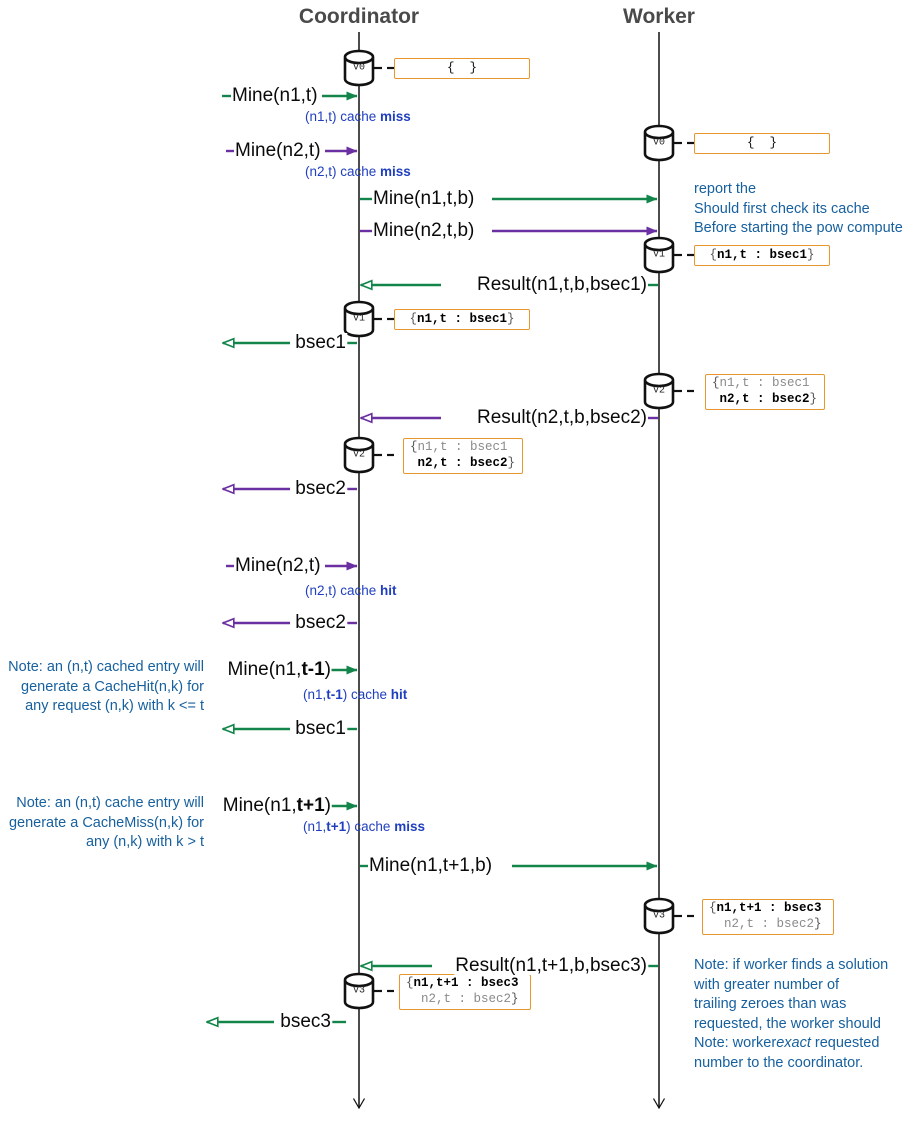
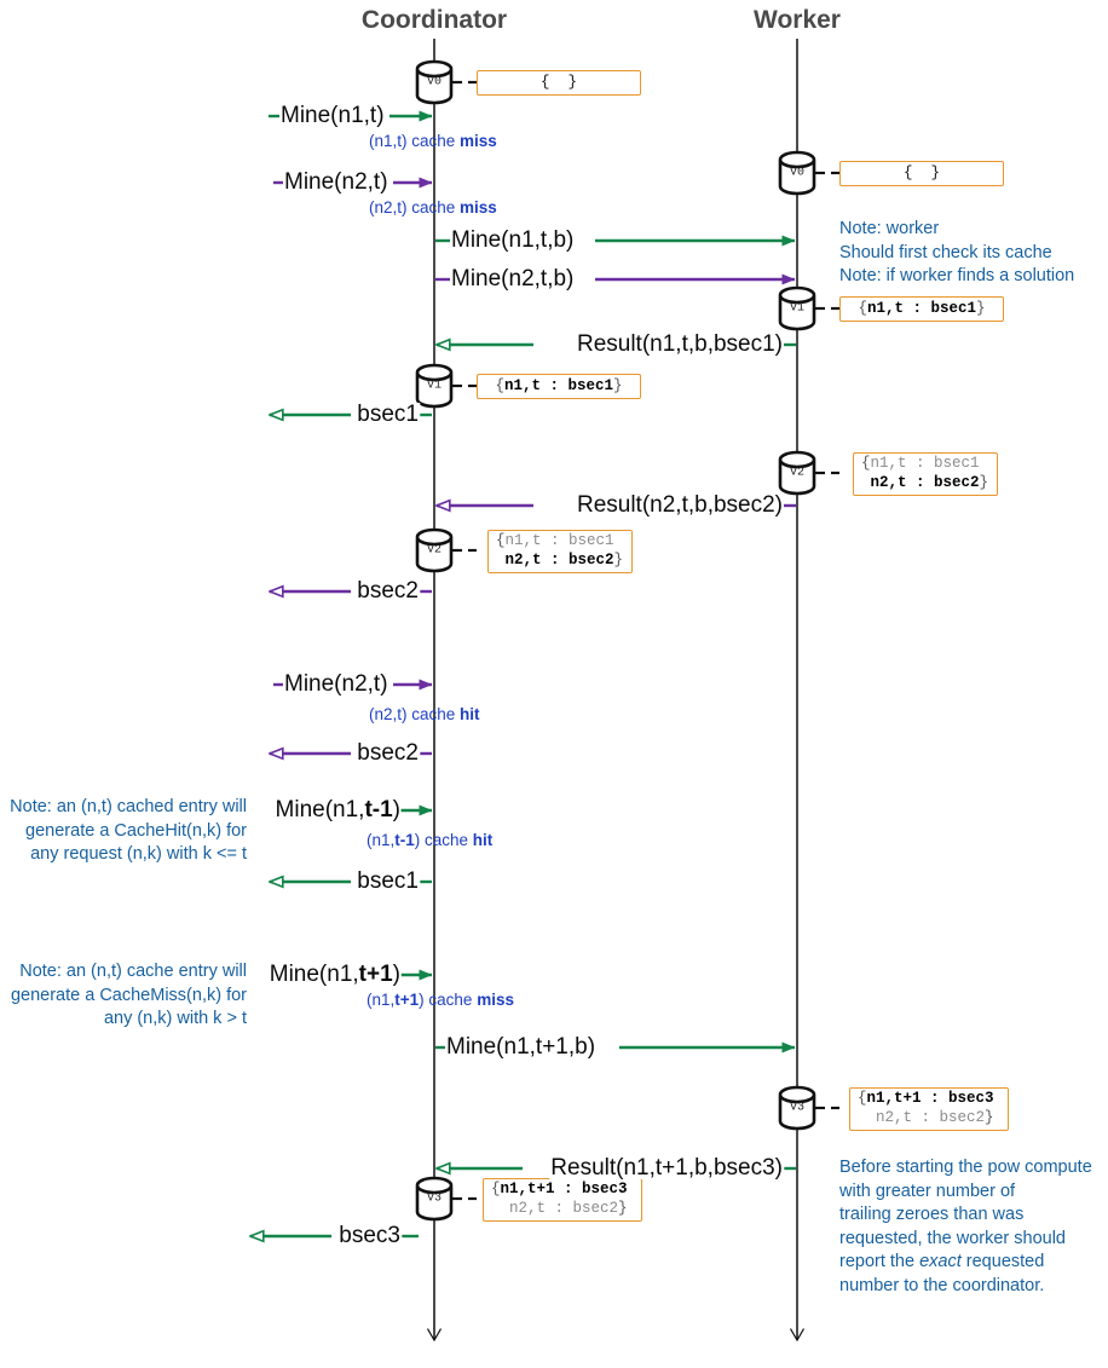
  Coordinator
  Worker
  V0
  V0
  V1
  V1
  V2
  V2
  V3
  V3
  { }
  { }
  {n1,t : bsec1}
  {n1,t : bsec1}
  {n1,t : bsec1
  n2,t : bsec2}
  {n1,t : bsec1
  n2,t : bsec2}
  {n1,t+1 : bsec3
  n2,t : bsec2}
  {n1,t+1 : bsec3
  n2,t : bsec2}
  Mine(n1,t)
  Mine(n2,t)
  Mine(n1,t,b)
  Mine(n2,t,b)
  Result(n1,t,b,bsec1)
  bsec1
  Result(n2,t,b,bsec2)
  bsec2
  Mine(n2,t)
  bsec2
  Mine(n1,t-1)
  bsec1
  Mine(n1,t+1)
  Mine(n1,t+1,b)
  Result(n1,t+1,b,bsec3)
  bsec3
  (n1,t) cache miss
  (n2,t) cache miss
  (n2,t) cache hit
  (n1,t-1) cache hit
  (n1,t+1) cache miss
- report the
+ Note: worker
  Should first check its cache
- Before starting the pow compute
+ Note: if worker finds a solution
  Note: an (n,t) cached entry will
  generate a CacheHit(n,k) for
  any request (n,k) with k <= t
  Note: an (n,t) cache entry will
  generate a CacheMiss(n,k) for
  any (n,k) with k > t
- Note: if worker finds a solution
+ Before starting the pow compute
  with greater number of
  trailing zeroes than was
  requested, the worker should
- Note: workerexact requested
+ report the exact requested
  number to the coordinator.
